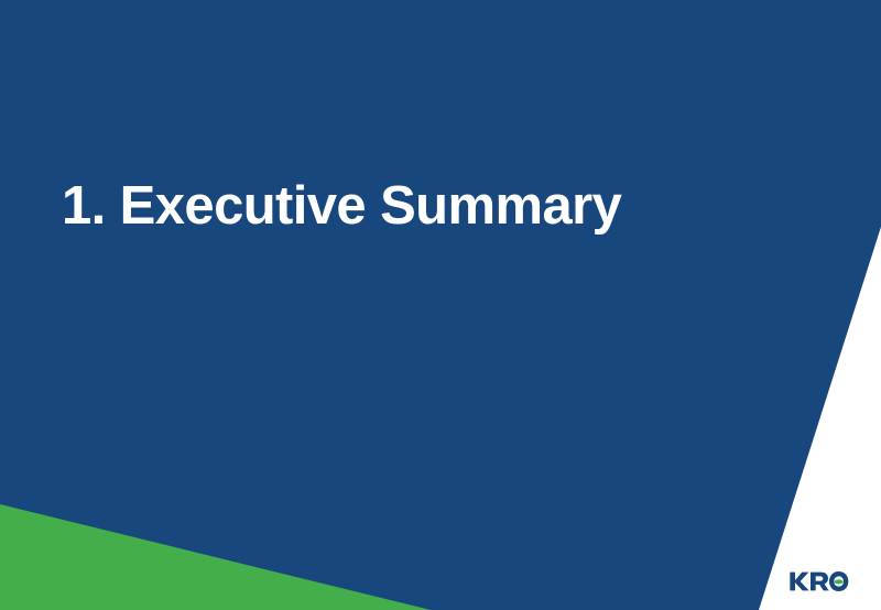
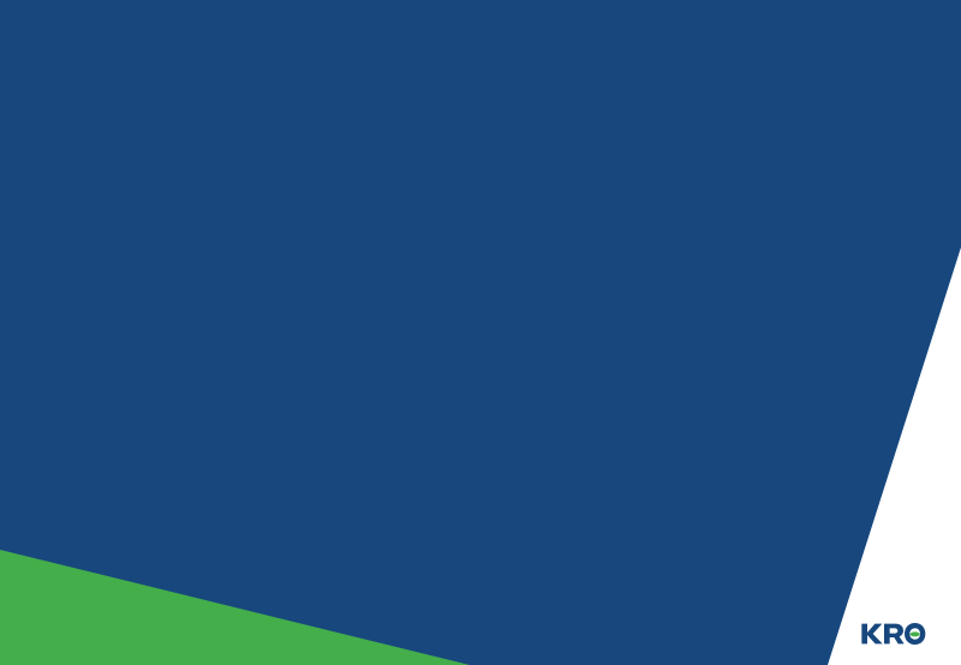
- 1. Executive Summary
